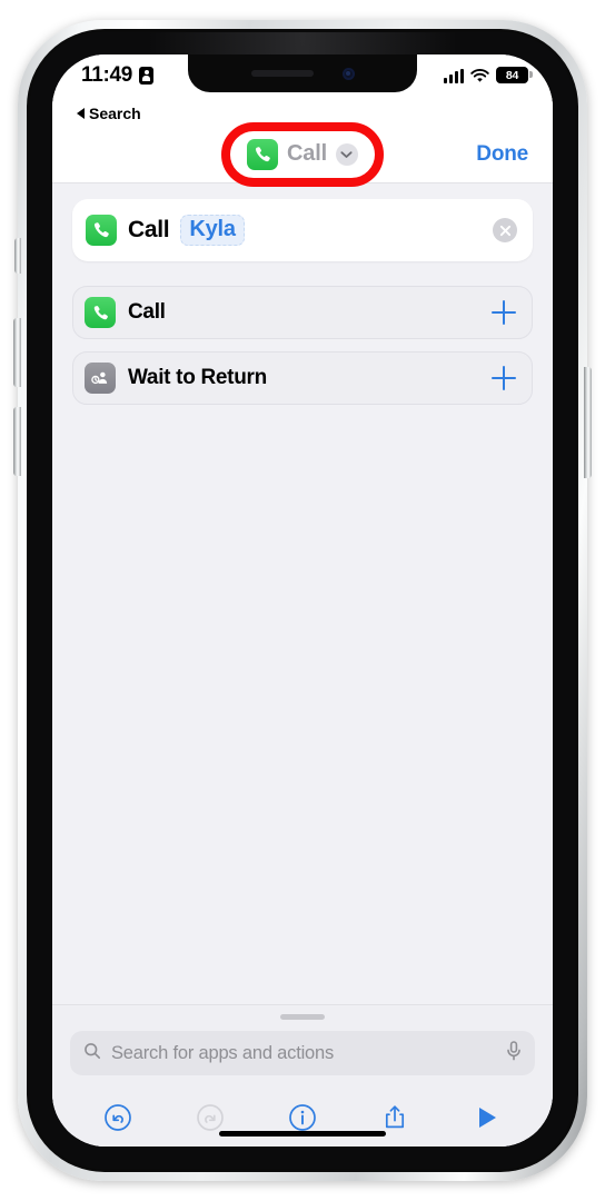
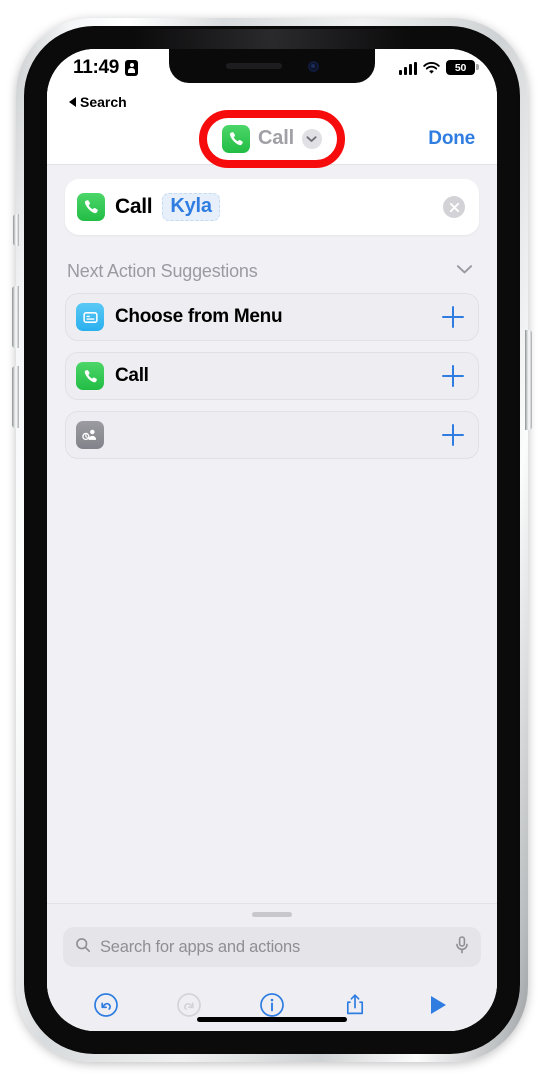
  11:49
- 84
+ 50
  Search
  Call
  Done
  Call
  Kyla
+ Next Action Suggestions
+ Choose from Menu
  Call
- Wait to Return
  Search for apps and actions
